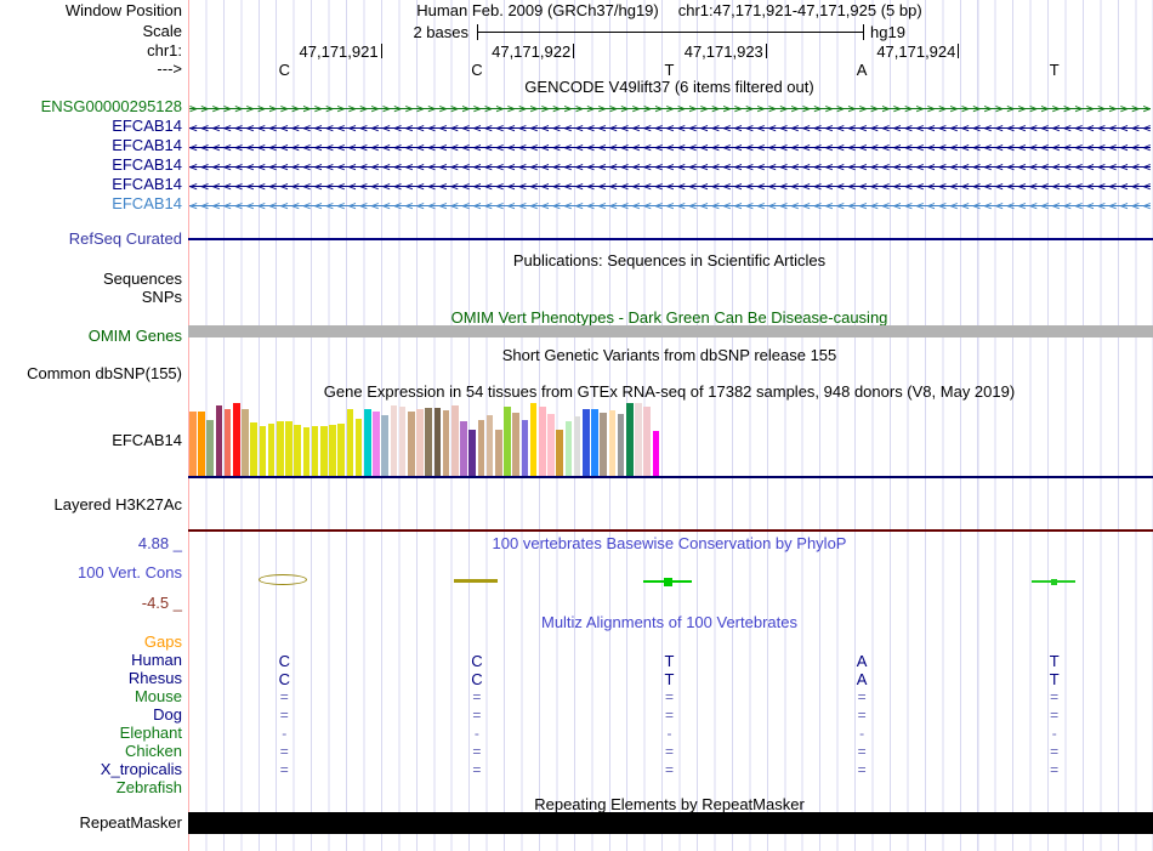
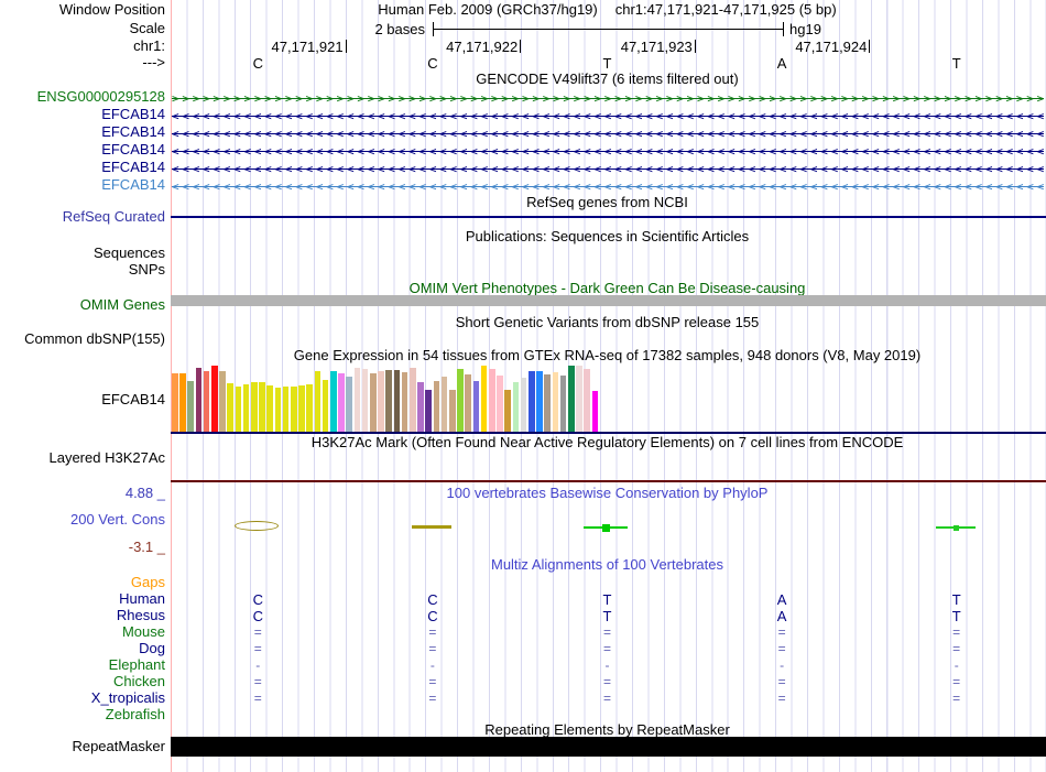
  Window Position
  Human Feb. 2009 (GRCh37/hg19)
  chr1:47,171,921-47,171,925 (5 bp)
  Scale
  2 bases
  hg19
  chr1:
  47,171,921
  47,171,922
  47,171,923
  47,171,924
  --->
  C
  C
  T
  A
  T
  GENCODE V49lift37 (6 items filtered out)
  ENSG00000295128
  >>>>>>>>>>>>>>>>>>>>>>>>>>>>>>>>>>>>>>>>>>>>>>>>>>>>>>>>>>>>>>>>>>>>>>>>>>>>>>>>>>>>>
  EFCAB14
  <<<<<<<<<<<<<<<<<<<<<<<<<<<<<<<<<<<<<<<<<<<<<<<<<<<<<<<<<<<<<<<<<<<<<<<<<<<<<<<<<<<<<
  EFCAB14
  <<<<<<<<<<<<<<<<<<<<<<<<<<<<<<<<<<<<<<<<<<<<<<<<<<<<<<<<<<<<<<<<<<<<<<<<<<<<<<<<<<<<<
  EFCAB14
  <<<<<<<<<<<<<<<<<<<<<<<<<<<<<<<<<<<<<<<<<<<<<<<<<<<<<<<<<<<<<<<<<<<<<<<<<<<<<<<<<<<<<
  EFCAB14
  <<<<<<<<<<<<<<<<<<<<<<<<<<<<<<<<<<<<<<<<<<<<<<<<<<<<<<<<<<<<<<<<<<<<<<<<<<<<<<<<<<<<<
  EFCAB14
  <<<<<<<<<<<<<<<<<<<<<<<<<<<<<<<<<<<<<<<<<<<<<<<<<<<<<<<<<<<<<<<<<<<<<<<<<<<<<<<<<<<<<
+ RefSeq genes from NCBI
  RefSeq Curated
  Publications: Sequences in Scientific Articles
  Sequences
  SNPs
  OMIM Vert Phenotypes - Dark Green Can Be Disease-causing
  OMIM Genes
  Short Genetic Variants from dbSNP release 155
  Common dbSNP(155)
  Gene Expression in 54 tissues from GTEx RNA-seq of 17382 samples, 948 donors (V8, May 2019)
  EFCAB14
+ H3K27Ac Mark (Often Found Near Active Regulatory Elements) on 7 cell lines from ENCODE
  Layered H3K27Ac
  4.88 _
  100 vertebrates Basewise Conservation by PhyloP
- 100 Vert. Cons
+ 200 Vert. Cons
- -4.5 _
+ -3.1 _
  Multiz Alignments of 100 Vertebrates
  Gaps
  Human
  C
  C
  T
  A
  T
  Rhesus
  C
  C
  T
  A
  T
  Mouse
  =
  =
  =
  =
  =
  Dog
  =
  =
  =
  =
  =
  Elephant
  -
  -
  -
  -
  -
  Chicken
  =
  =
  =
  =
  =
  X_tropicalis
  =
  =
  =
  =
  =
  Zebrafish
  Repeating Elements by RepeatMasker
  RepeatMasker
